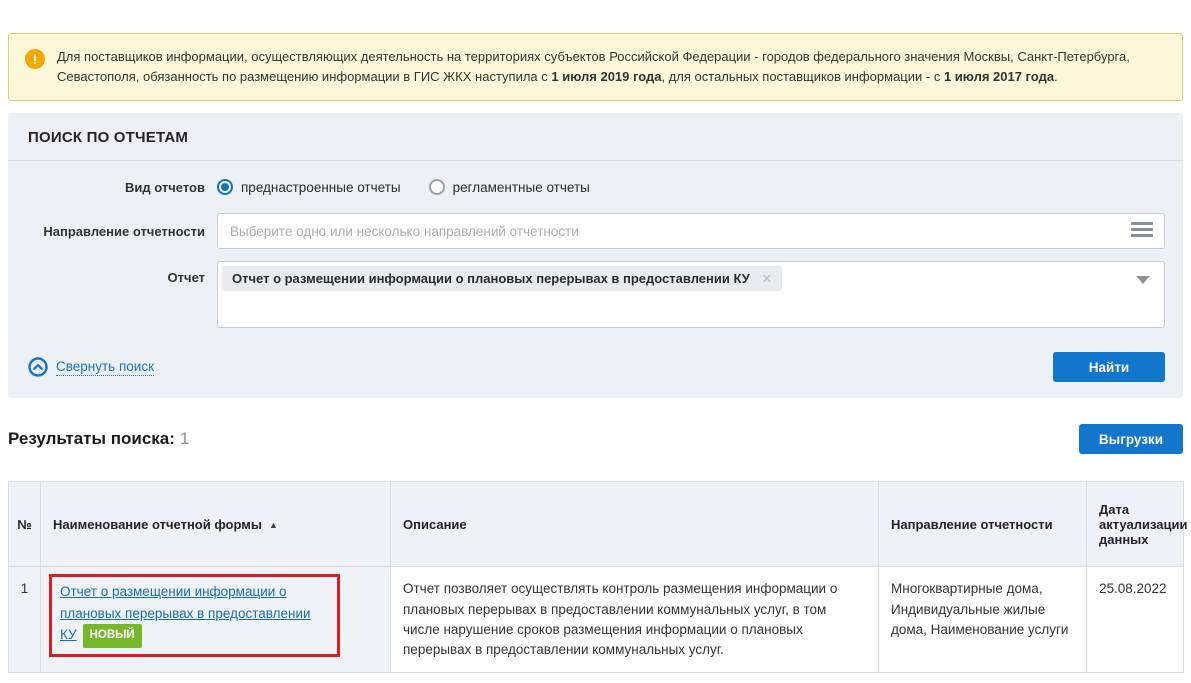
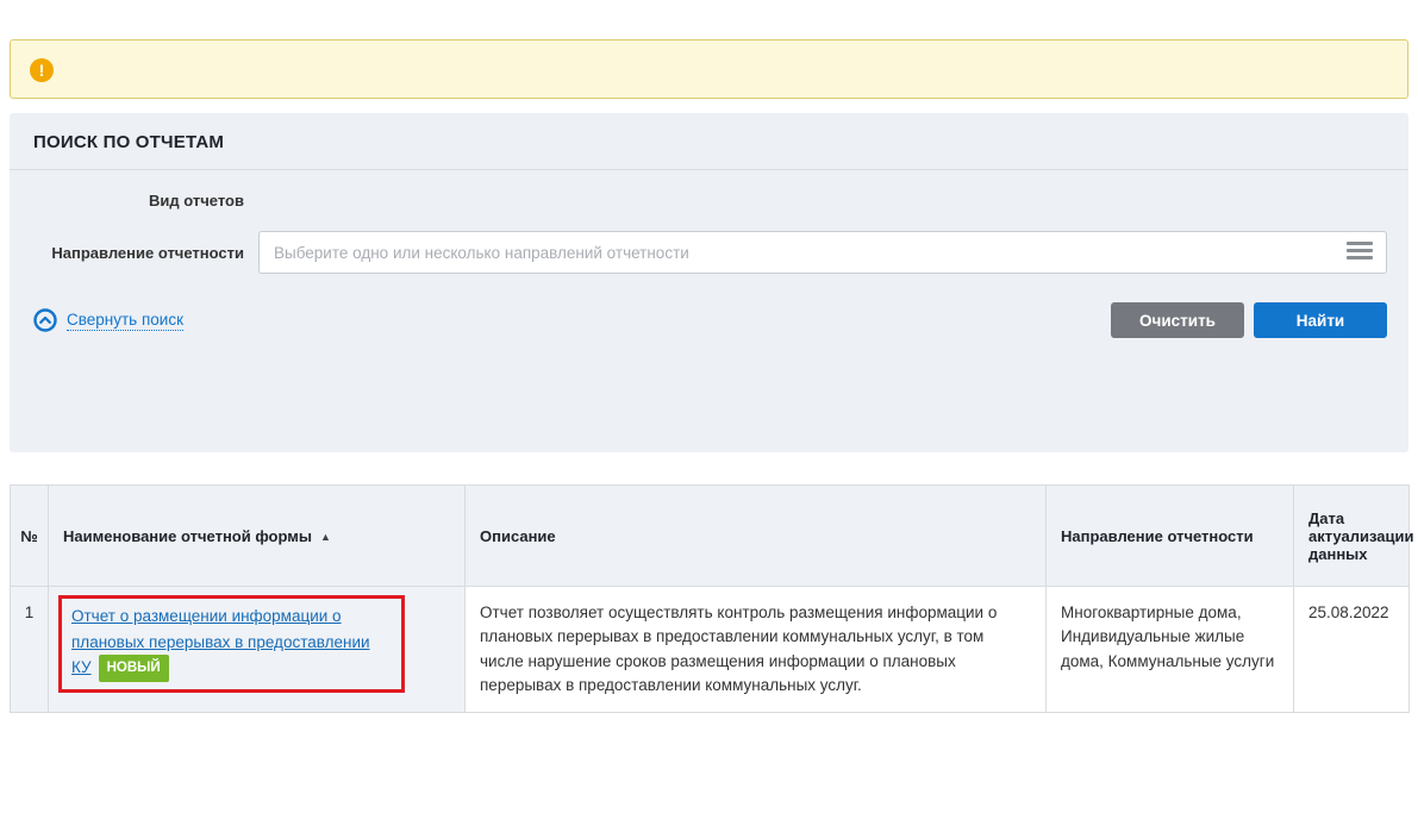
  !
- Для поставщиков информации, осуществляющих деятельность на территориях субъектов Российской Федерации - городов федерального значения Москвы, Санкт-Петербурга, Севастополя, обязанность по размещению информации в ГИС ЖКХ наступила с 1 июля 2019 года, для остальных поставщиков информации - с 1 июля 2017 года.
  ПОИСК ПО ОТЧЕТАМ
  Вид отчетов
- преднастроенные отчеты
- регламентные отчеты
  Направление отчетности
  Выберите одно или несколько направлений отчетности
- Отчет
- Отчет о размещении информации о плановых перерывах в предоставлении КУ
- ×
  Свернуть поиск
+ Очистить
  Найти
- Результаты поиска: 1
- Выгрузки
  №	Наименование отчетной формы ▲	Описание	Направление отчетности	Дата актуализации данных
- 1	Отчет о размещении информации о плановых перерывах в предоставлении КУ НОВЫЙ	Отчет позволяет осуществлять контроль размещения информации о плановых перерывах в предоставлении коммунальных услуг, в том числе нарушение сроков размещения информации о плановых перерывах в предоставлении коммунальных услуг.	Многоквартирные дома, Индивидуальные жилые дома, Наименование услуги	25.08.2022
+ 1	Отчет о размещении информации о плановых перерывах в предоставлении КУ НОВЫЙ	Отчет позволяет осуществлять контроль размещения информации о плановых перерывах в предоставлении коммунальных услуг, в том числе нарушение сроков размещения информации о плановых перерывах в предоставлении коммунальных услуг.	Многоквартирные дома, Индивидуальные жилые дома, Коммунальные услуги	25.08.2022
